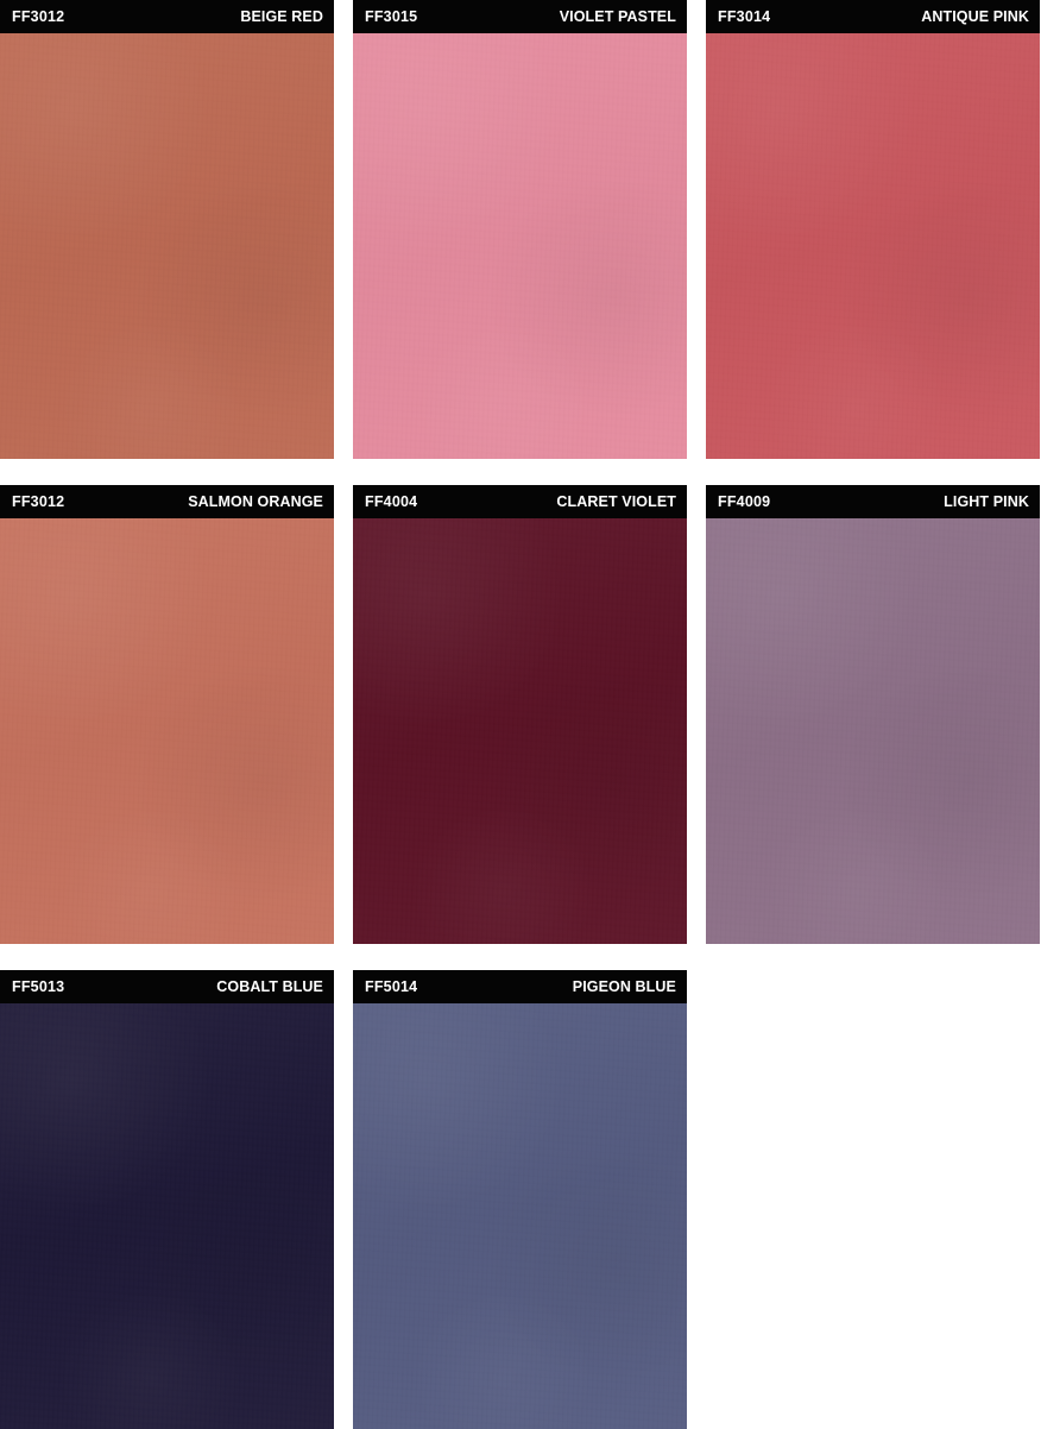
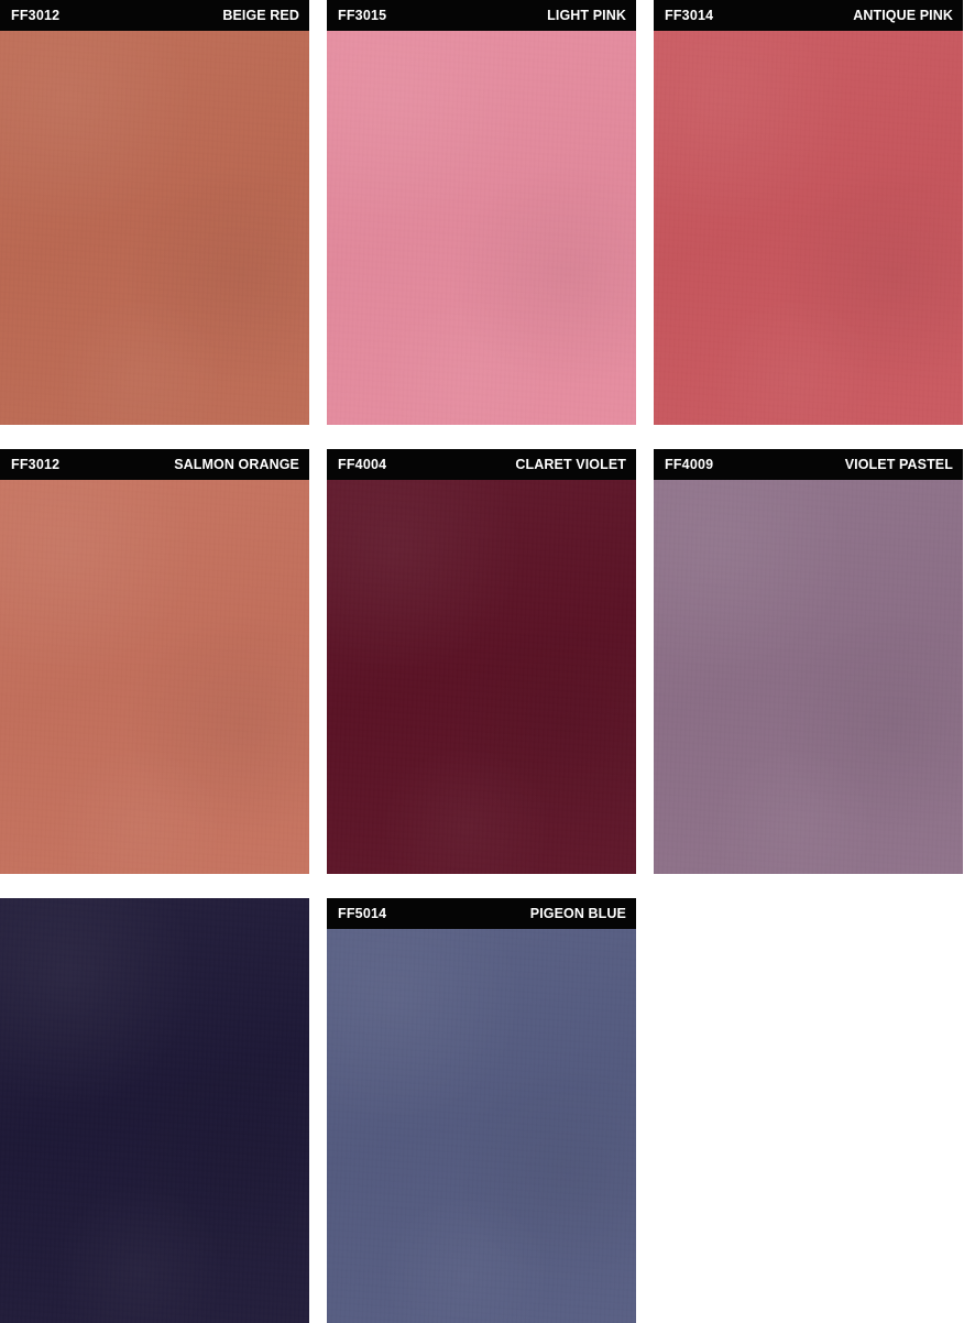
  FF3012
  BEIGE RED
  FF3015
- VIOLET PASTEL
+ LIGHT PINK
  FF3014
  ANTIQUE PINK
  FF3012
  SALMON ORANGE
  FF4004
  CLARET VIOLET
  FF4009
- LIGHT PINK
+ VIOLET PASTEL
- FF5013
- COBALT BLUE
  FF5014
  PIGEON BLUE
